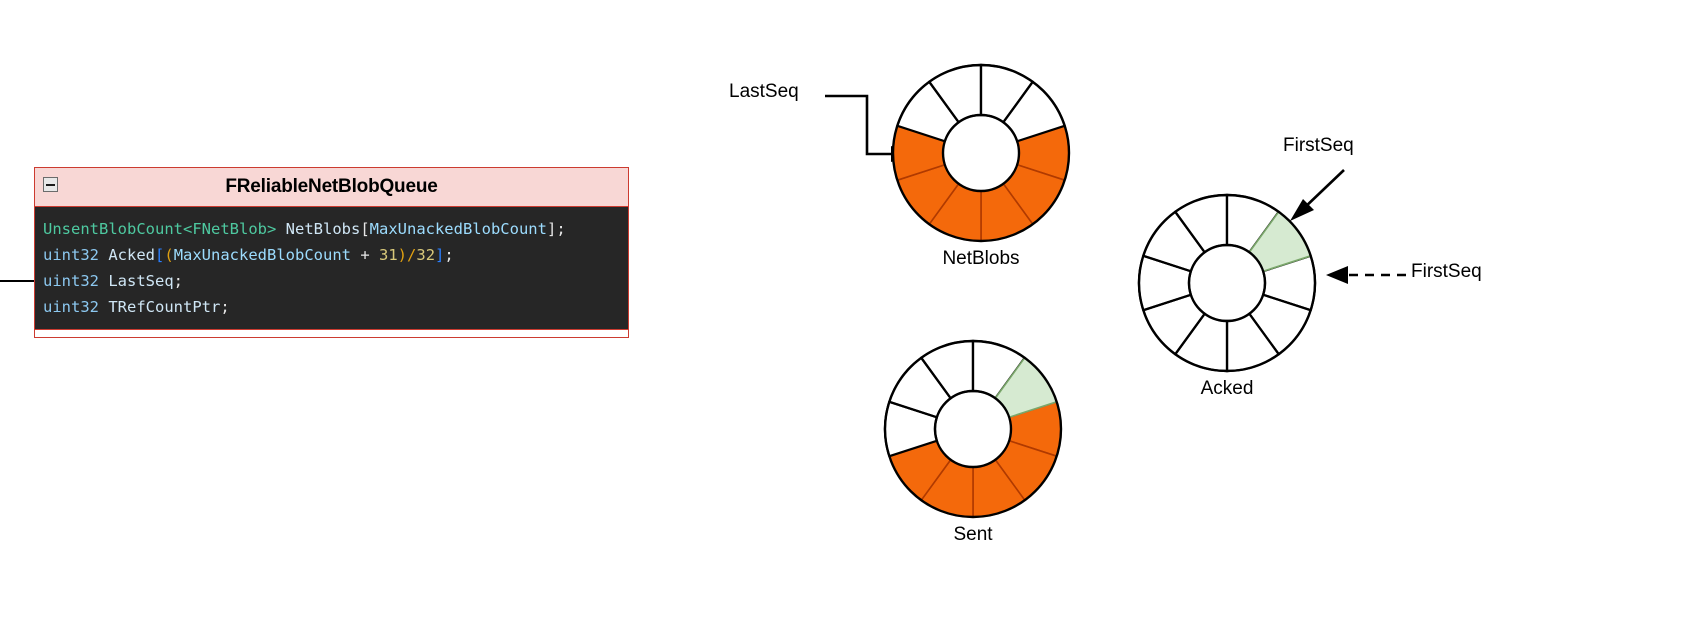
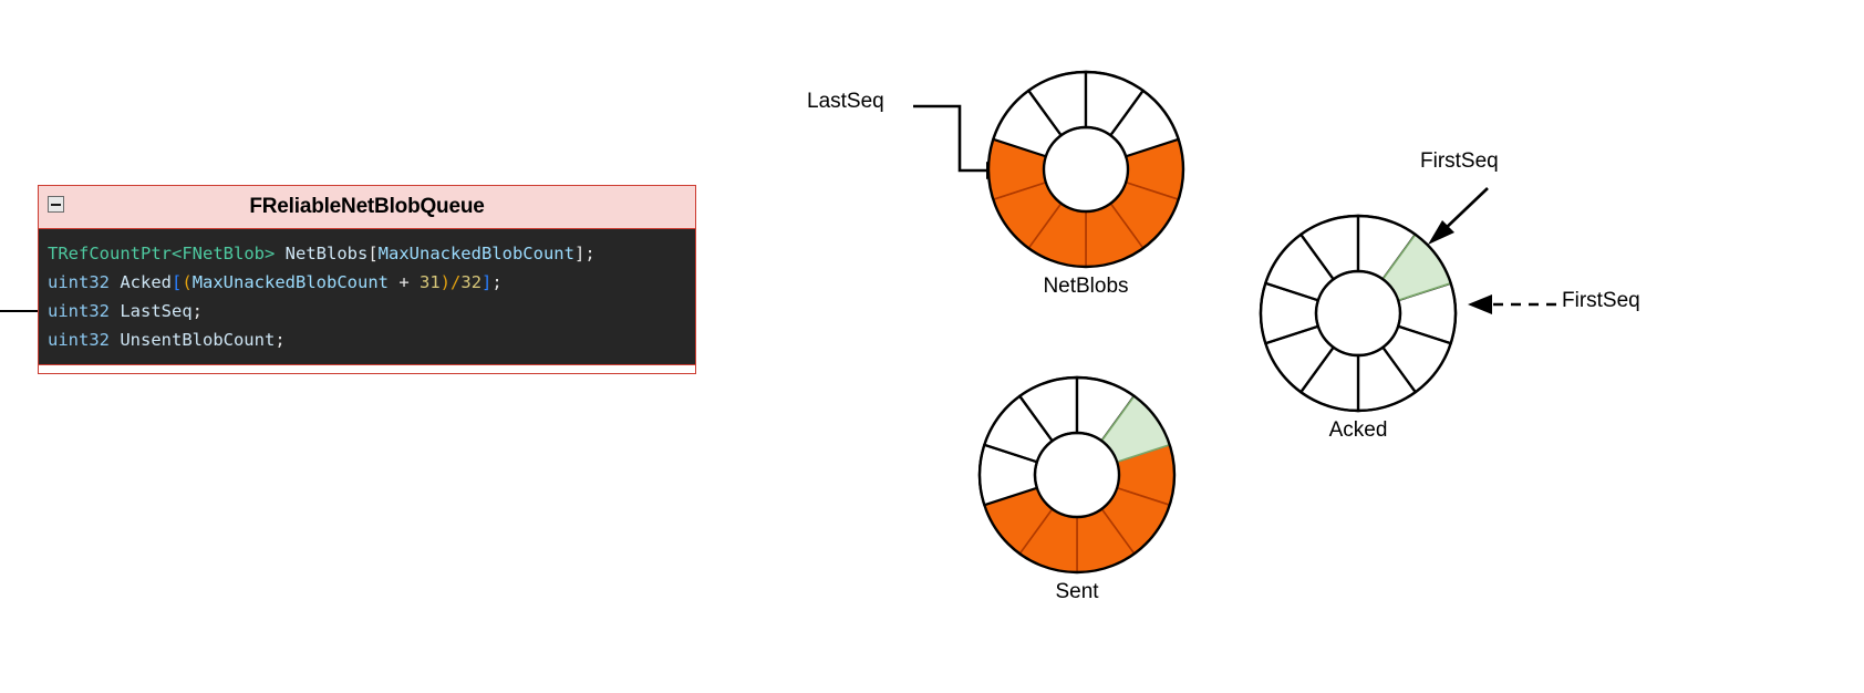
  FReliableNetBlobQueue
- UnsentBlobCount<FNetBlob> NetBlobs[MaxUnackedBlobCount];
+ TRefCountPtr<FNetBlob> NetBlobs[MaxUnackedBlobCount];
  uint32 Acked[(MaxUnackedBlobCount + 31)/32];
  uint32 LastSeq;
- uint32 TRefCountPtr;
+ uint32 UnsentBlobCount;
  LastSeq
  NetBlobs
  Sent
  Acked
  FirstSeq
  FirstSeq
